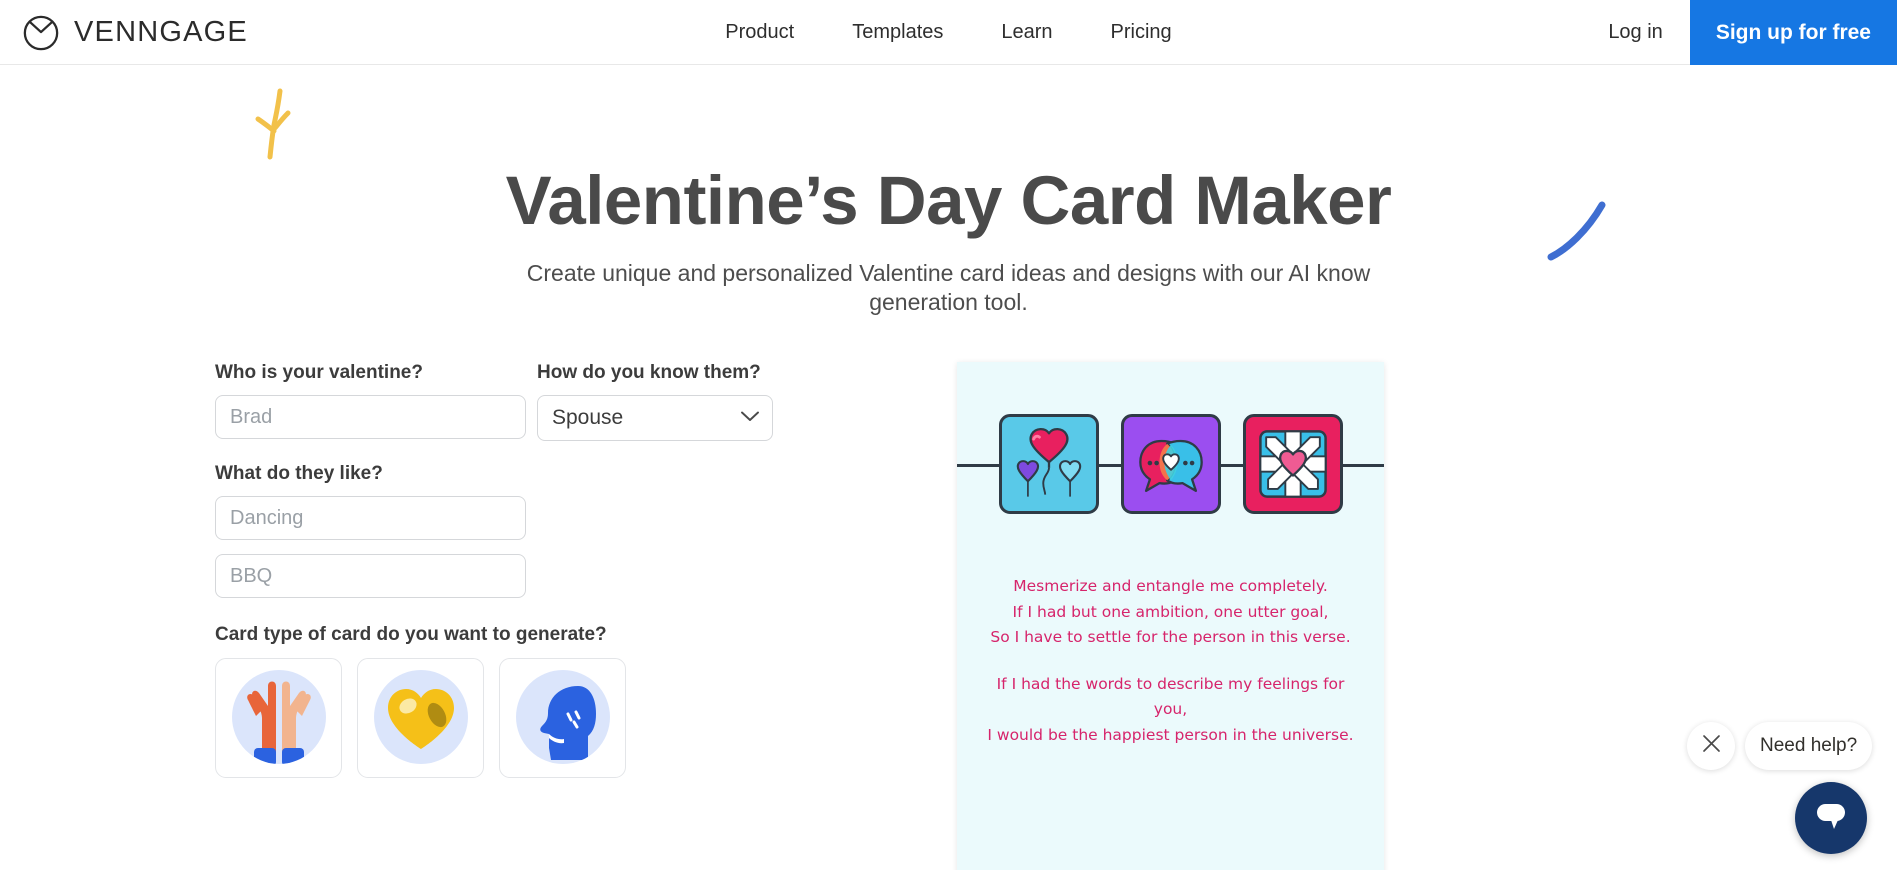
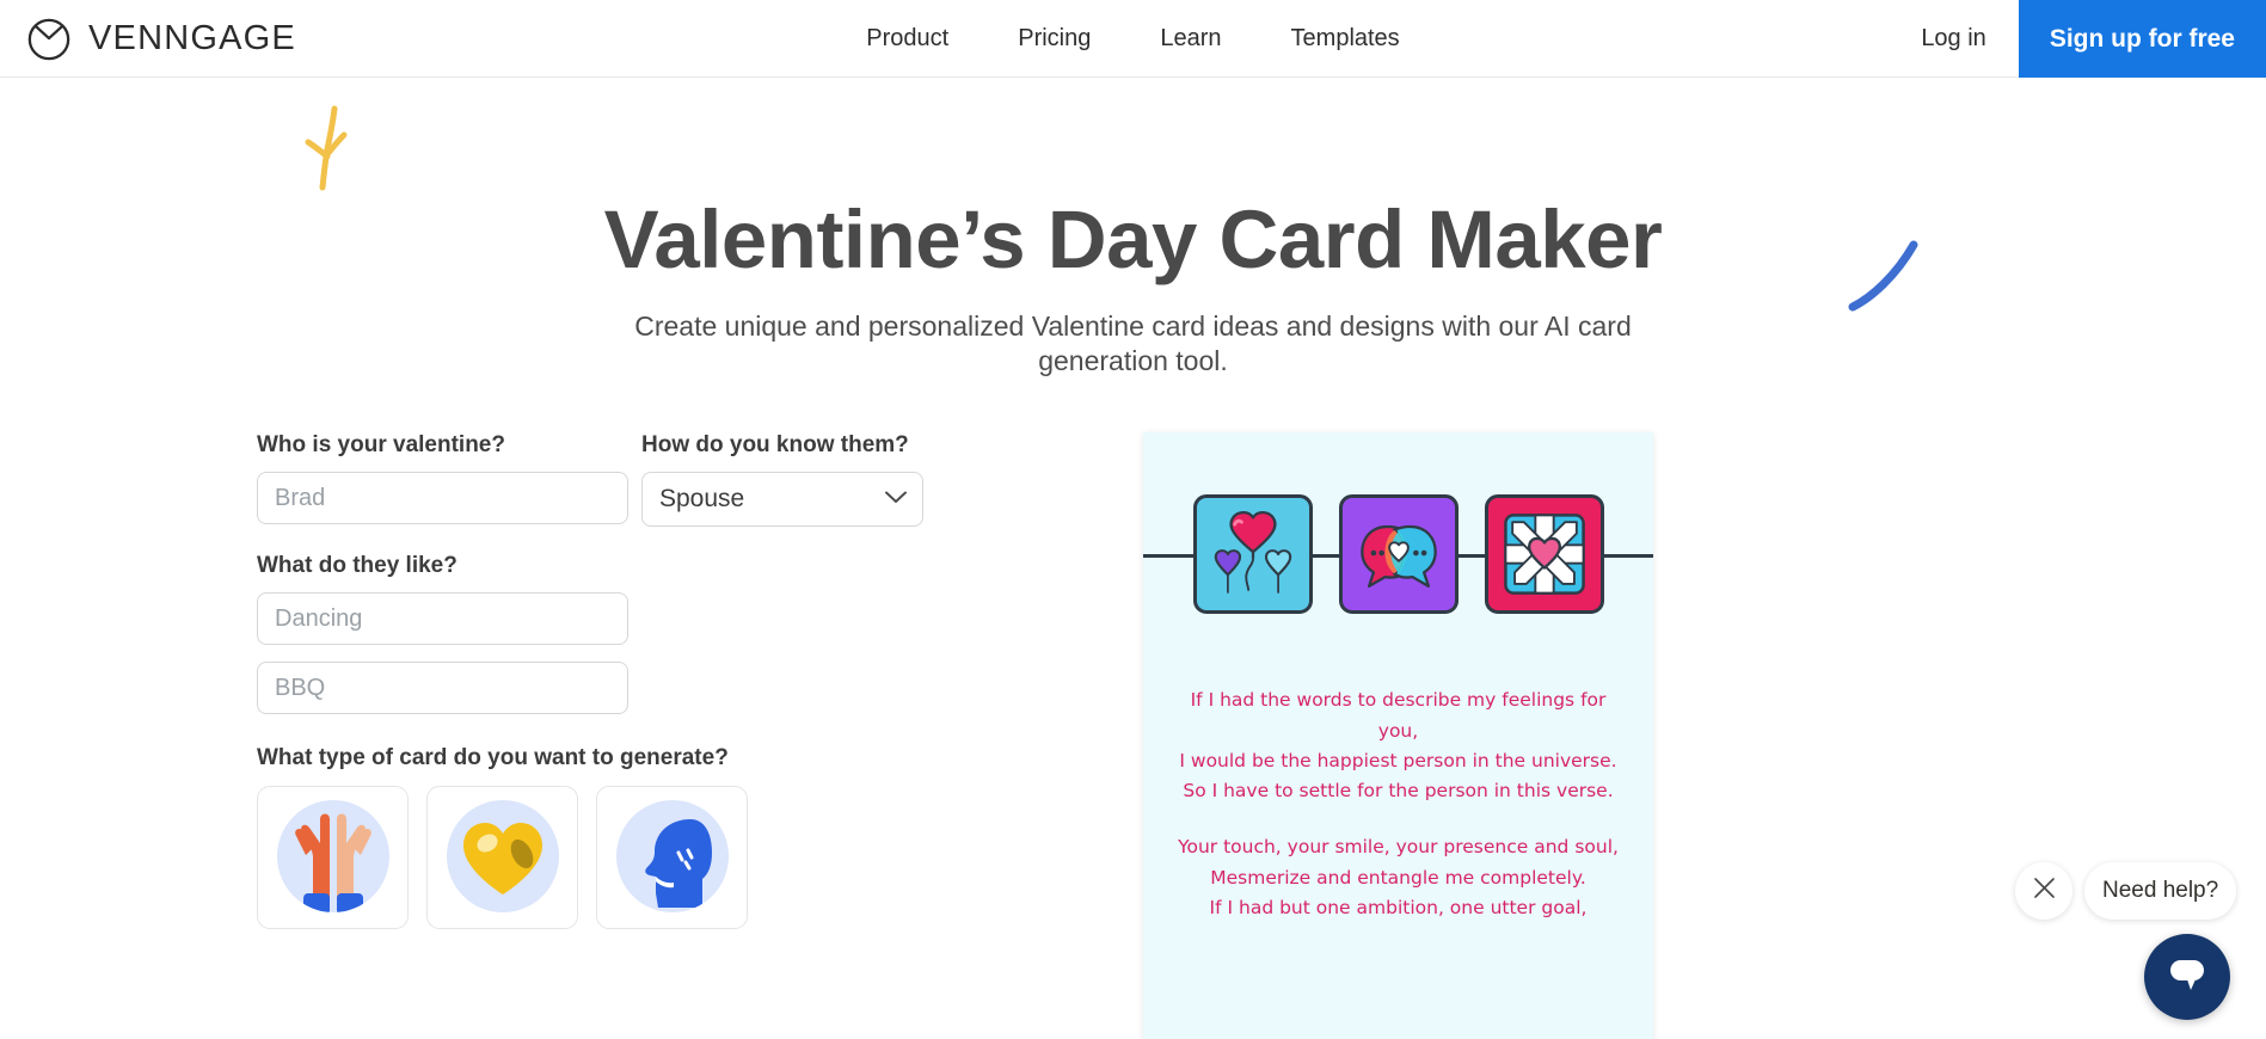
  VENNGAGE
  Product
- Templates
+ Pricing
  Learn
- Pricing
+ Templates
  Log in
  Sign up for free
  Valentine’s Day Card Maker
- Create unique and personalized Valentine card ideas and designs with our AI know generation tool.
+ Create unique and personalized Valentine card ideas and designs with our AI card generation tool.
  Who is your valentine?
  Brad
  How do you know them?
  Spouse
  What do they like?
  Dancing BBQ
- Card type of card do you want to generate?
+ What type of card do you want to generate?
- Mesmerize and entangle me completely.
+ If I had the words to describe my feelings for you,
- If I had but one ambition, one utter goal,
+ I would be the happiest person in the universe.
  So I have to settle for the person in this verse.
+ Your touch, your smile, your presence and soul,
- If I had the words to describe my feelings for you,
+ Mesmerize and entangle me completely.
- I would be the happiest person in the universe.
+ If I had but one ambition, one utter goal,
  Need help?
